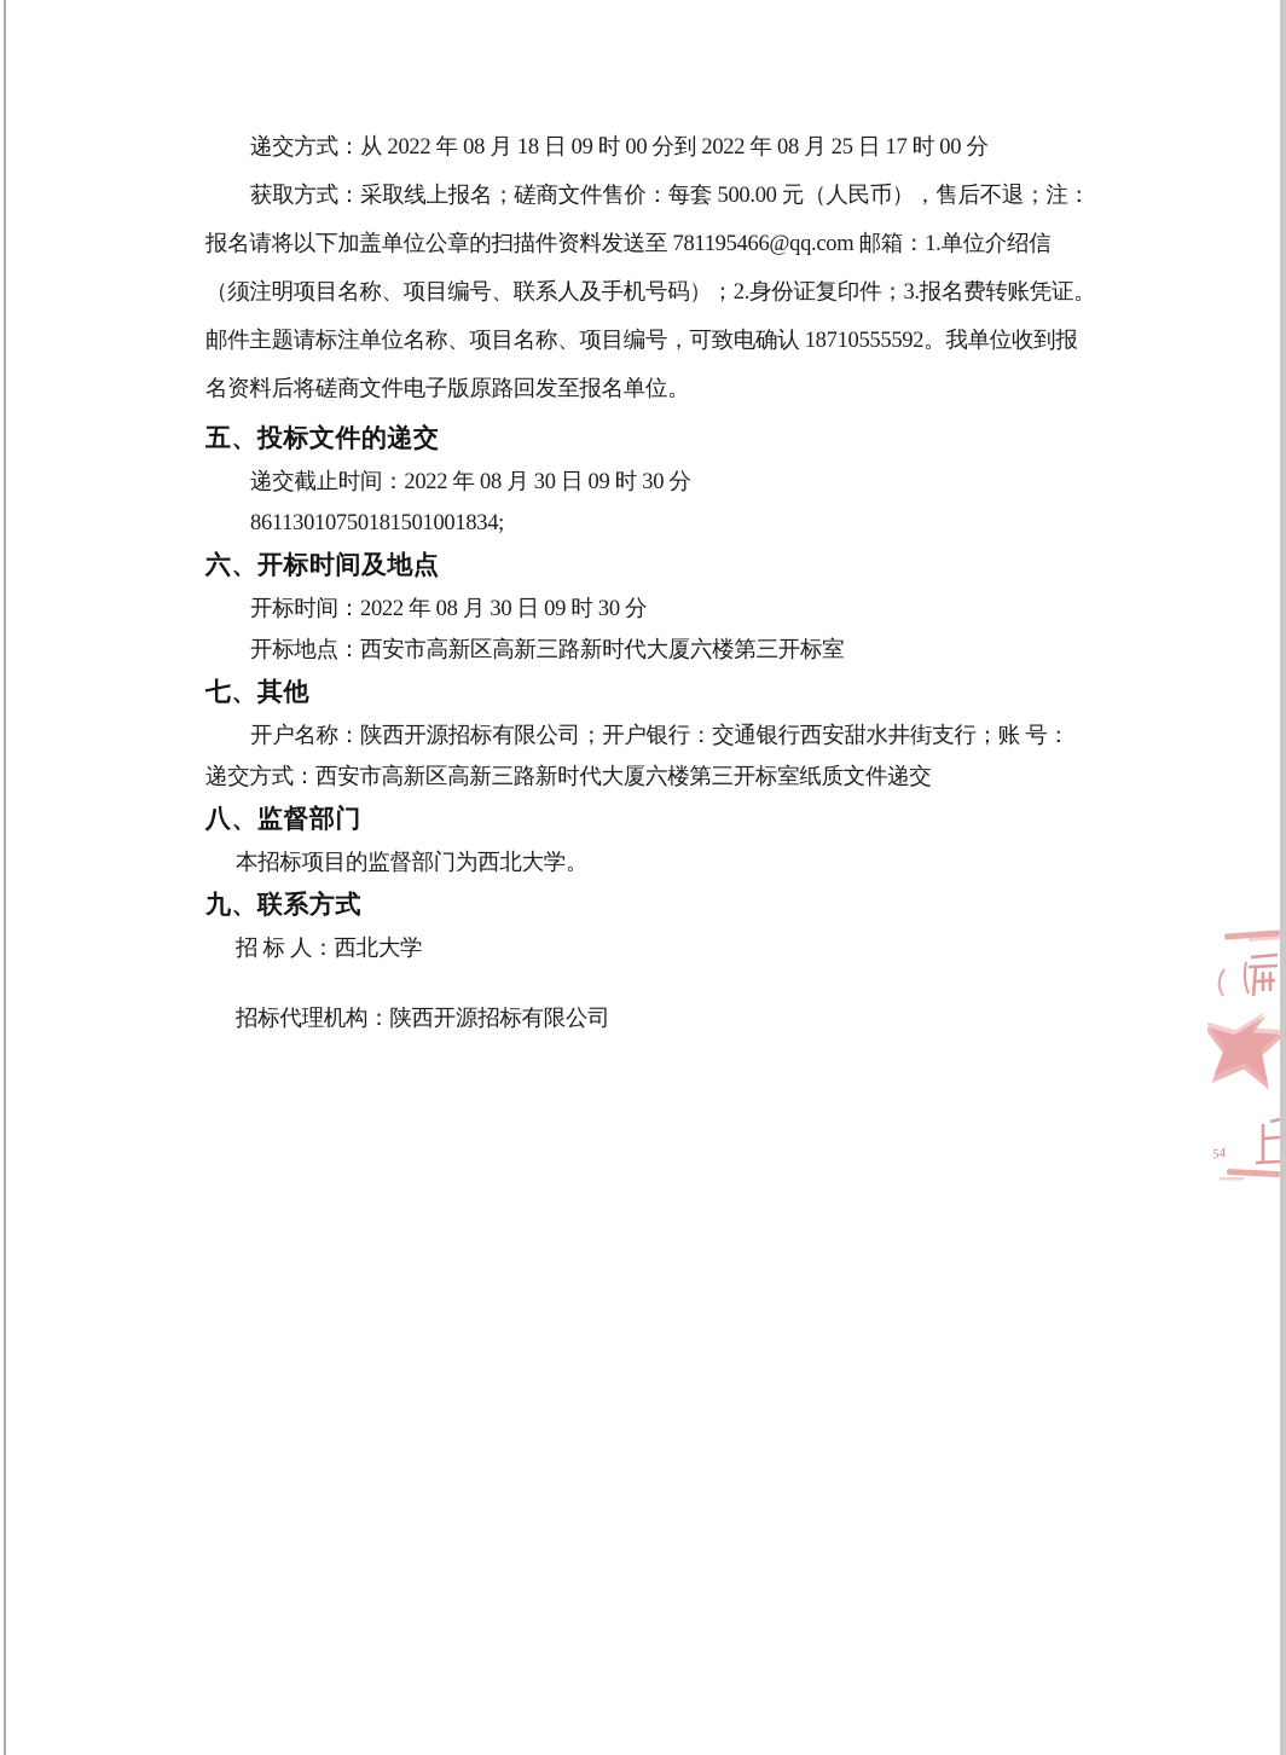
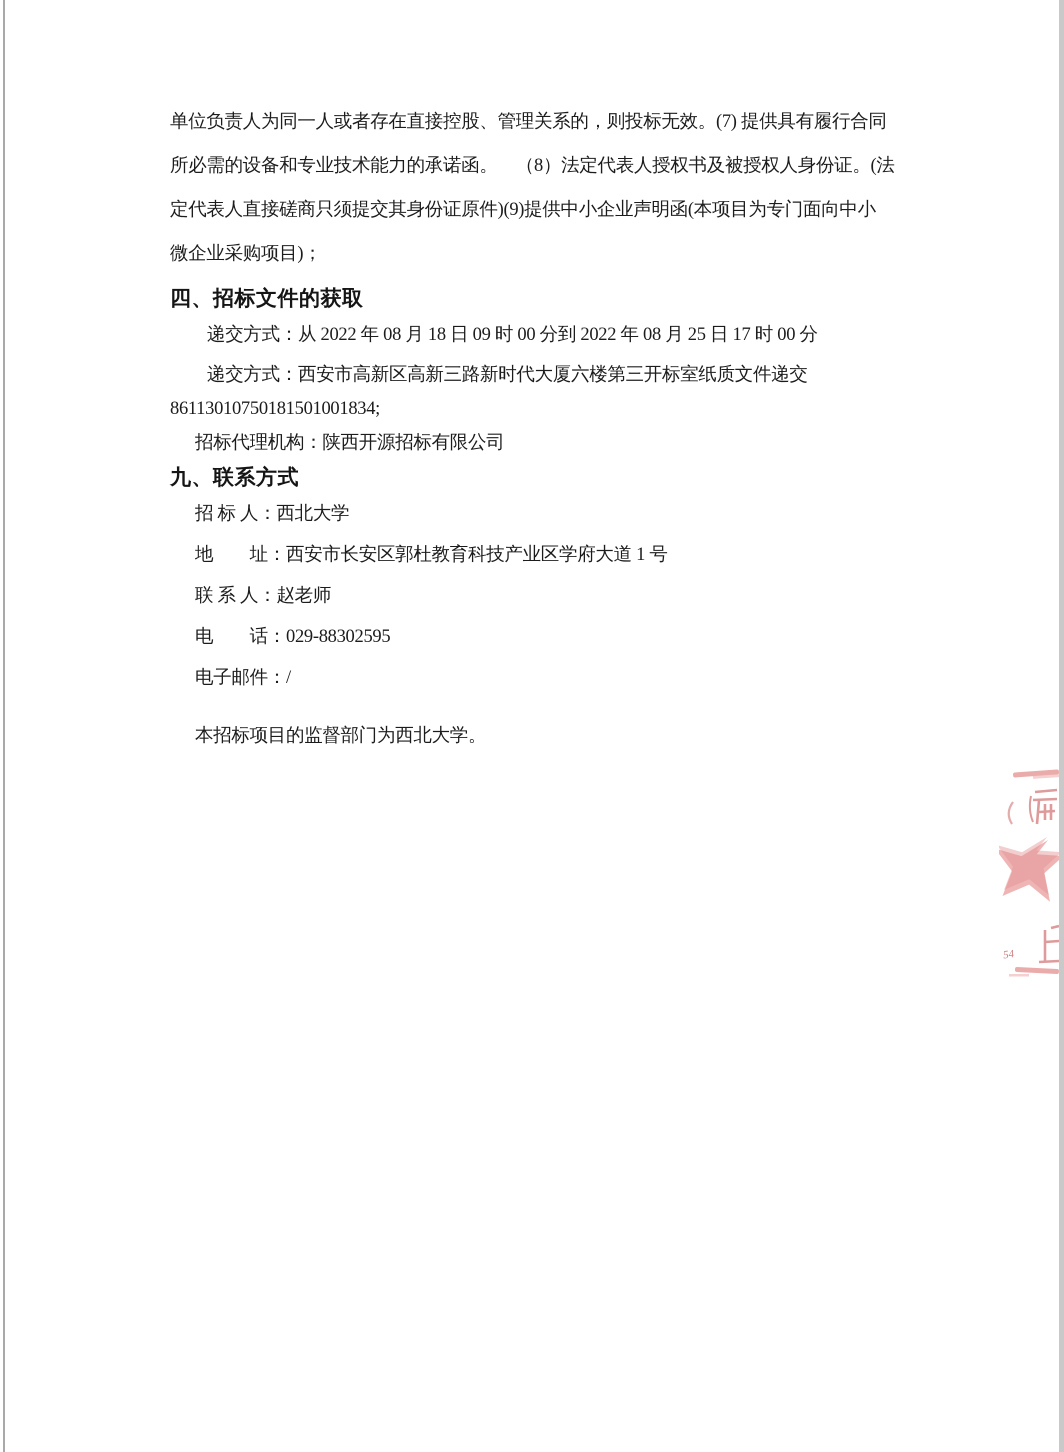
+ 单位负责人为同一人或者存在直接控股、管理关系的，则投标无效。(7) 提供具有履行合同
+ 所必需的设备和专业技术能力的承诺函。 （8）法定代表人授权书及被授权人身份证。(法
+ 定代表人直接磋商只须提交其身份证原件)(9)提供中小企业声明函(本项目为专门面向中小
+ 微企业采购项目)；
+ 四、招标文件的获取
  递交方式：从 2022 年 08 月 18 日 09 时 00 分到 2022 年 08 月 25 日 17 时 00 分
- 获取方式：采取线上报名；磋商文件售价：每套 500.00 元（人民币），售后不退；注：
- 报名请将以下加盖单位公章的扫描件资料发送至 781195466@qq.com 邮箱：1.单位介绍信
- （须注明项目名称、项目编号、联系人及手机号码）；2.身份证复印件；3.报名费转账凭证。
- 邮件主题请标注单位名称、项目名称、项目编号，可致电确认 18710555592。我单位收到报
- 名资料后将磋商文件电子版原路回发至报名单位。
- 五、投标文件的递交
- 递交截止时间：2022 年 08 月 30 日 09 时 30 分
- 86113010750181501001834;
+ 递交方式：西安市高新区高新三路新时代大厦六楼第三开标室纸质文件递交
- 六、开标时间及地点
- 开标时间：2022 年 08 月 30 日 09 时 30 分
- 开标地点：西安市高新区高新三路新时代大厦六楼第三开标室
- 七、其他
- 开户名称：陕西开源招标有限公司；开户银行：交通银行西安甜水井街支行；账 号：
- 递交方式：西安市高新区高新三路新时代大厦六楼第三开标室纸质文件递交
+ 86113010750181501001834;
- 八、监督部门
- 本招标项目的监督部门为西北大学。
+ 招标代理机构：陕西开源招标有限公司
  九、联系方式
  招 标 人：西北大学
+ 地 址：西安市长安区郭杜教育科技产业区学府大道 1 号
+ 联 系 人：赵老师
+ 电 话：029-88302595
+ 电子邮件：/
- 招标代理机构：陕西开源招标有限公司
+ 本招标项目的监督部门为西北大学。
